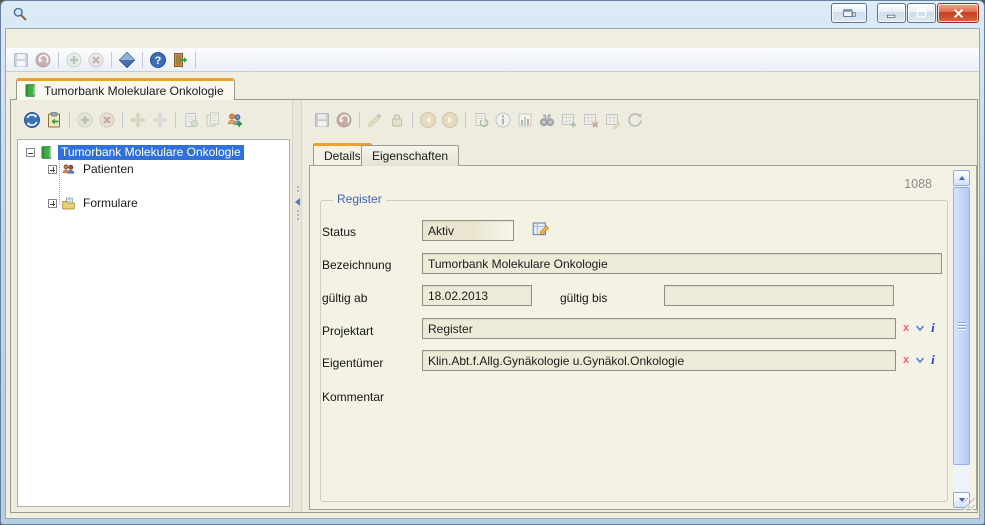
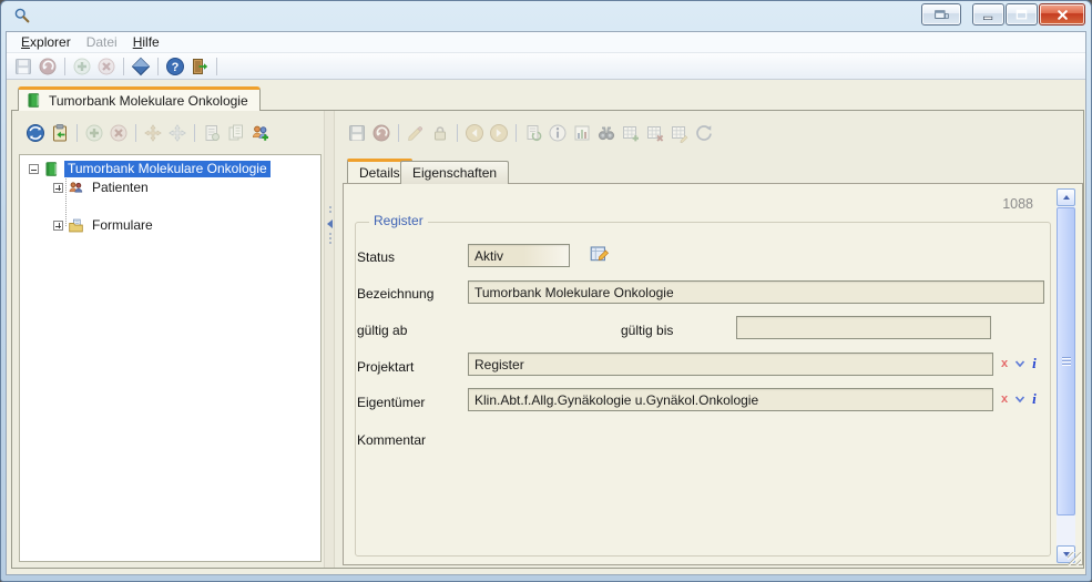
+ Explorer
+ Datei
+ Hilfe
  Tumorbank Molekulare Onkologie
  Tumorbank Molekulare Onkologie
  Patienten
  Formulare
  Details
  Eigenschaften
  1088
  Register
  Status
  Aktiv
  Bezeichnung
  Tumorbank Molekulare Onkologie
  gültig ab
- 18.02.2013
  gültig bis
  Projektart
  Register
  x
  i
  Eigentümer
  Klin.Abt.f.Allg.Gynäkologie u.Gynäkol.Onkologie
  x
  i
  Kommentar
